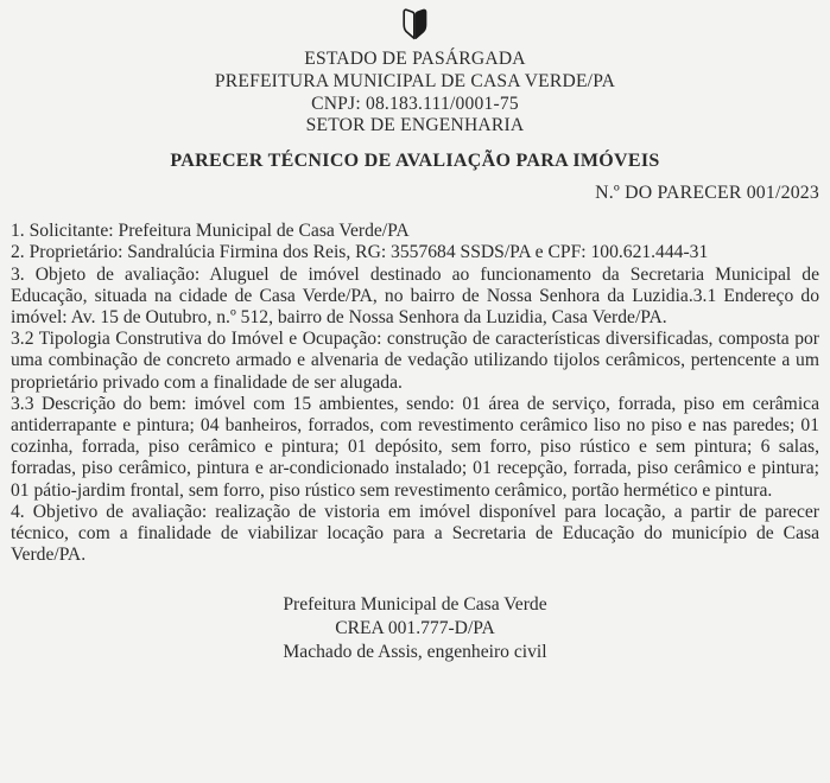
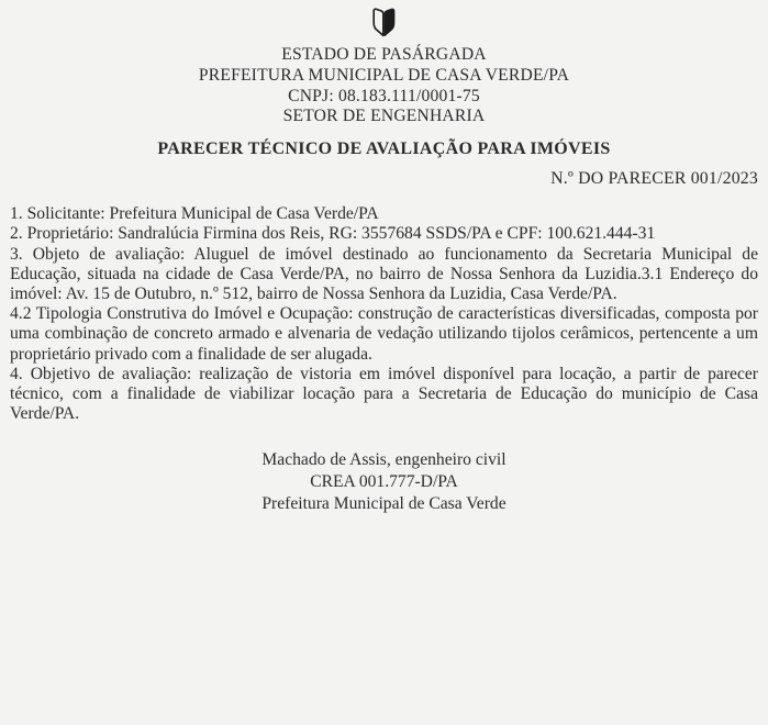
  ESTADO DE PASÁRGADA
  PREFEITURA MUNICIPAL DE CASA VERDE/PA
  CNPJ: 08.183.111/0001-75
  SETOR DE ENGENHARIA
  PARECER TÉCNICO DE AVALIAÇÃO PARA IMÓVEIS
  N.º DO PARECER 001/2023
  1. Solicitante: Prefeitura Municipal de Casa Verde/PA
  2. Proprietário: Sandralúcia Firmina dos Reis, RG: 3557684 SSDS/PA e CPF: 100.621.444-31
  3. Objeto de avaliação: Aluguel de imóvel destinado ao funcionamento da Secretaria Municipal de Educação, situada na cidade de Casa Verde/PA, no bairro de Nossa Senhora da Luzidia.3.1 Endereço do imóvel: Av. 15 de Outubro, n.º 512, bairro de Nossa Senhora da Luzidia, Casa Verde/PA.
- 3.2 Tipologia Construtiva do Imóvel e Ocupação: construção de características diversificadas, composta por uma combinação de concreto armado e alvenaria de vedação utilizando tijolos cerâmicos, pertencente a um proprietário privado com a finalidade de ser alugada.
+ 4.2 Tipologia Construtiva do Imóvel e Ocupação: construção de características diversificadas, composta por uma combinação de concreto armado e alvenaria de vedação utilizando tijolos cerâmicos, pertencente a um proprietário privado com a finalidade de ser alugada.
- 3.3 Descrição do bem: imóvel com 15 ambientes, sendo: 01 área de serviço, forrada, piso em cerâmica antiderrapante e pintura; 04 banheiros, forrados, com revestimento cerâmico liso no piso e nas paredes; 01 cozinha, forrada, piso cerâmico e pintura; 01 depósito, sem forro, piso rústico e sem pintura; 6 salas, forradas, piso cerâmico, pintura e ar-condicionado instalado; 01 recepção, forrada, piso cerâmico e pintura; 01 pátio-jardim frontal, sem forro, piso rústico sem revestimento cerâmico, portão hermético e pintura.
  4. Objetivo de avaliação: realização de vistoria em imóvel disponível para locação, a partir de parecer técnico, com a finalidade de viabilizar locação para a Secretaria de Educação do município de Casa Verde/PA.
- Prefeitura Municipal de Casa Verde
+ Machado de Assis, engenheiro civil
  CREA 001.777-D/PA
- Machado de Assis, engenheiro civil
+ Prefeitura Municipal de Casa Verde
